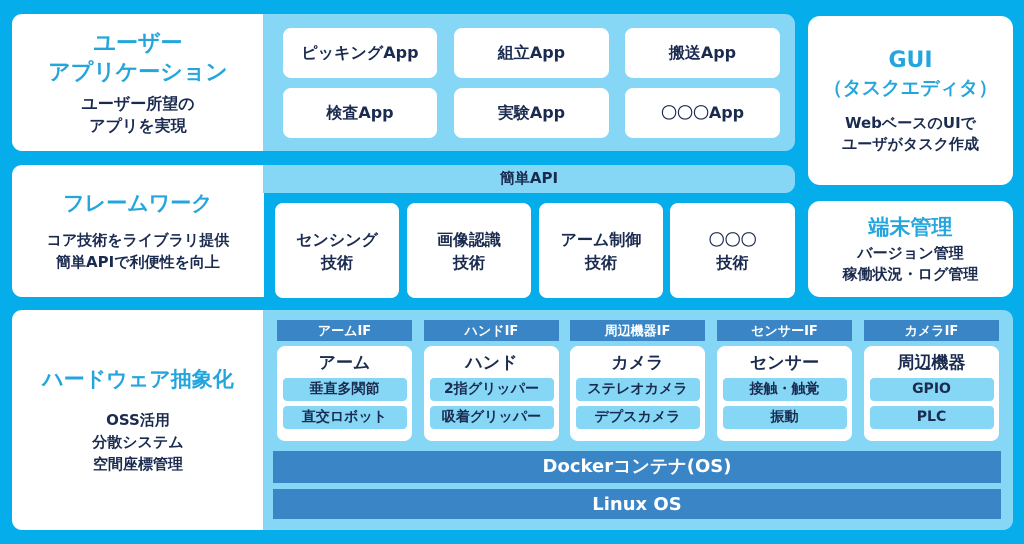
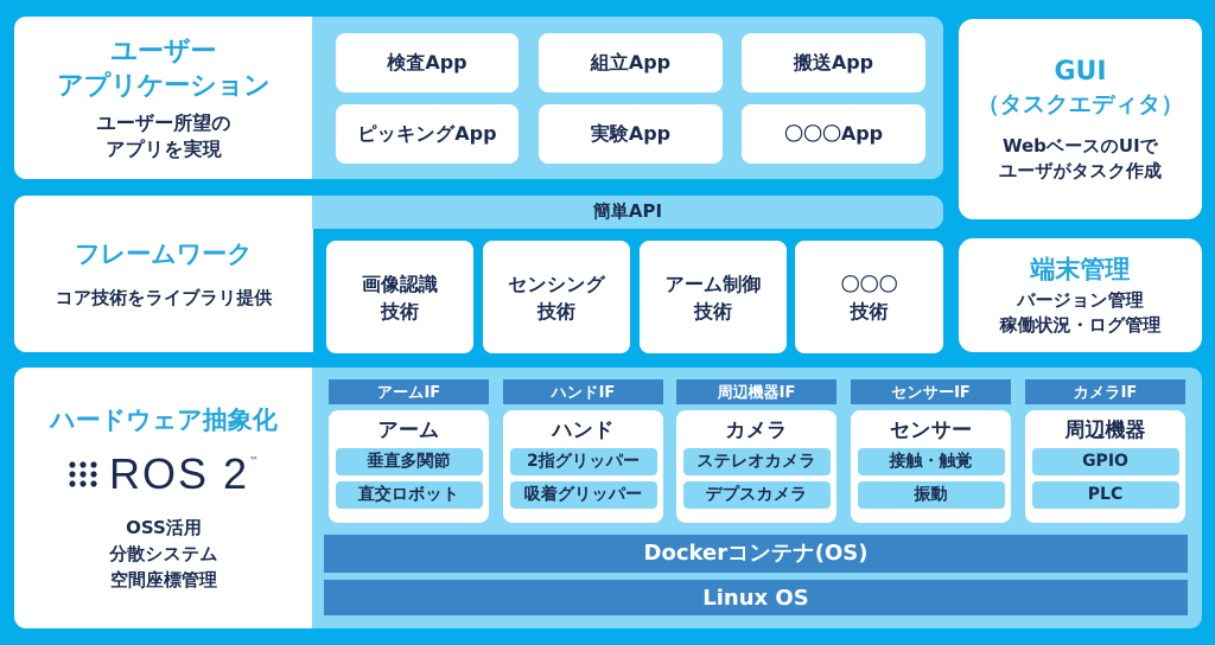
  ユーザー
  アプリケーション
  ユーザー所望の
  アプリを実現
- ピッキングApp
+ 検査App
  組立App
  搬送App
- 検査App
+ ピッキングApp
  実験App
  〇〇〇App
  GUI
  （タスクエディタ）
  WebベースのUIで
  ユーザがタスク作成
  フレームワーク
  コア技術をライブラリ提供
- 簡単APIで利便性を向上
  簡単API
- センシング
+ 画像認識
  技術
- 画像認識
+ センシング
  技術
  アーム制御
  技術
  〇〇〇
  技術
  端末管理
  バージョン管理
  稼働状況・ログ管理
  ハードウェア抽象化
+ ROS 2
+ ™
  OSS活用
  分散システム
  空間座標管理
  アームIF
  アーム
  垂直多関節
  直交ロボット
  ハンドIF
  ハンド
  2指グリッパー
  吸着グリッパー
  周辺機器IF
  カメラ
  ステレオカメラ
  デプスカメラ
  センサーIF
  センサー
  接触・触覚
  振動
  カメラIF
  周辺機器
  GPIO
  PLC
  Dockerコンテナ(OS)
  Linux OS
